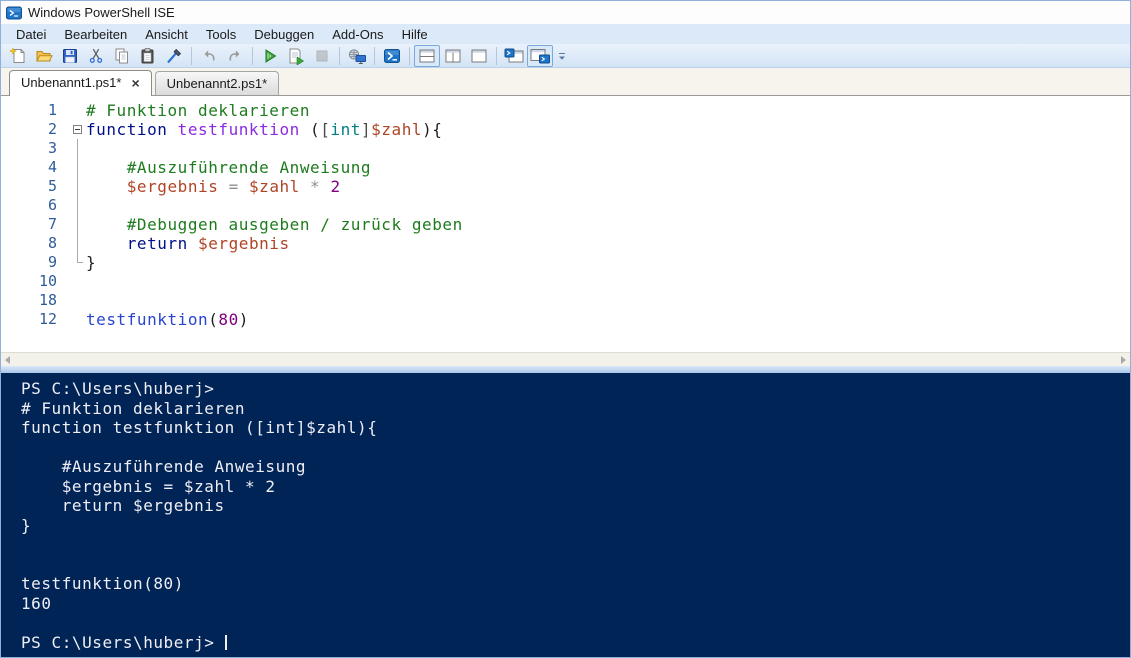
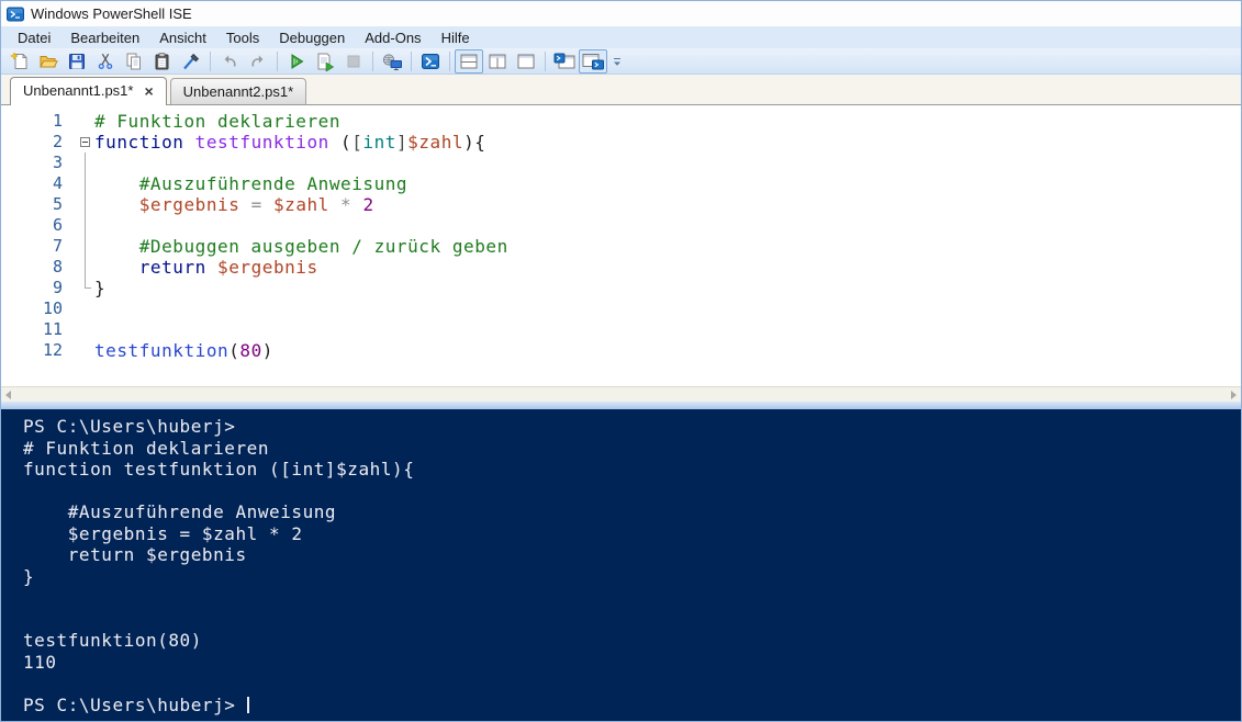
  Windows PowerShell ISE
  Datei
  Bearbeiten
  Ansicht
  Tools
  Debuggen
  Add-Ons
  Hilfe
  Unbenannt1.ps1*
  ×
  Unbenannt2.ps1*
  1
  # Funktion deklarieren
  2
  function testfunktion ([int]$zahl){
  3
  4
  #Auszuführende Anweisung
  5
  $ergebnis = $zahl * 2
  6
  7
  #Debuggen ausgeben / zurück geben
  8
  return $ergebnis
  9
  }
  10
- 18
+ 11
  12
  testfunktion(80)
  PS C:\Users\huberj>
  # Funktion deklarieren
  function testfunktion ([int]$zahl){
  #Auszuführende Anweisung
  $ergebnis = $zahl * 2
  return $ergebnis
  }
  testfunktion(80)
- 160
+ 110
  PS C:\Users\huberj>
